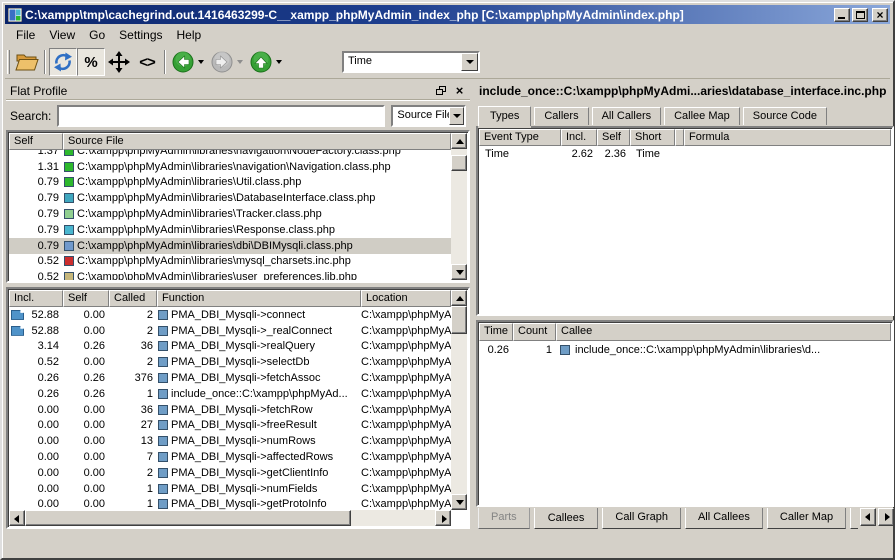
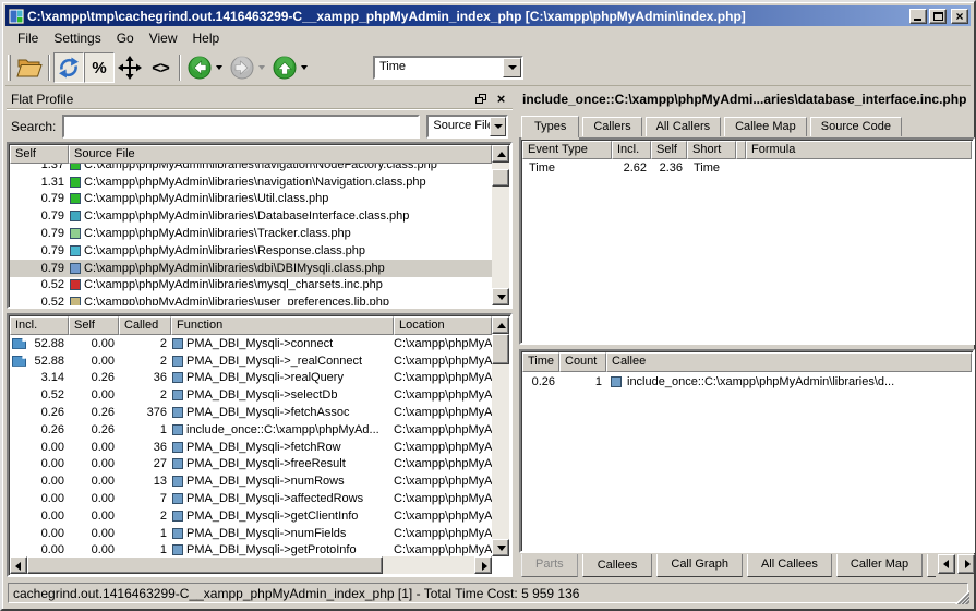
  C:\xampp\tmp\cachegrind.out.1416463299-C__xampp_phpMyAdmin_index_php [C:\xampp\phpMyAdmin\index.php]
  ×
  File
- View
+ Settings
  Go
- Settings
+ View
  Help
  %
  <>
  Time
  Flat Profile
  ×
  Search:
  Source Fil
  Self
  Source File
  1.37
  C:\xampp\phpMyAdmin\libraries\navigation\NodeFactory.class.php
  1.31
  C:\xampp\phpMyAdmin\libraries\navigation\Navigation.class.php
  0.79
  C:\xampp\phpMyAdmin\libraries\Util.class.php
  0.79
  C:\xampp\phpMyAdmin\libraries\DatabaseInterface.class.php
  0.79
  C:\xampp\phpMyAdmin\libraries\Tracker.class.php
  0.79
  C:\xampp\phpMyAdmin\libraries\Response.class.php
  0.79
  C:\xampp\phpMyAdmin\libraries\dbi\DBIMysqli.class.php
  0.52
  C:\xampp\phpMyAdmin\libraries\mysql_charsets.inc.php
  0.52
  C:\xampp\phpMyAdmin\libraries\user_preferences.lib.php
  Incl.
  Self
  Called
  Function
  Location
  52.88
  0.00
  2
  PMA_DBI_Mysqli->connect
  C:\xampp\phpMyA
  52.88
  0.00
  2
  PMA_DBI_Mysqli->_realConnect
  C:\xampp\phpMyA
  3.14
  0.26
  36
  PMA_DBI_Mysqli->realQuery
  C:\xampp\phpMyA
  0.52
  0.00
  2
  PMA_DBI_Mysqli->selectDb
  C:\xampp\phpMyA
  0.26
  0.26
  376
  PMA_DBI_Mysqli->fetchAssoc
  C:\xampp\phpMyA
  0.26
  0.26
  1
  include_once::C:\xampp\phpMyAd...
  C:\xampp\phpMyA
  0.00
  0.00
  36
  PMA_DBI_Mysqli->fetchRow
  C:\xampp\phpMyA
  0.00
  0.00
  27
  PMA_DBI_Mysqli->freeResult
  C:\xampp\phpMyA
  0.00
  0.00
  13
  PMA_DBI_Mysqli->numRows
  C:\xampp\phpMyA
  0.00
  0.00
  7
  PMA_DBI_Mysqli->affectedRows
  C:\xampp\phpMyA
  0.00
  0.00
  2
  PMA_DBI_Mysqli->getClientInfo
  C:\xampp\phpMyA
  0.00
  0.00
  1
  PMA_DBI_Mysqli->numFields
  C:\xampp\phpMyA
  0.00
  0.00
  1
  PMA_DBI_Mysqli->getProtoInfo
  C:\xampp\phpMyA
  include_once::C:\xampp\phpMyAdmi...aries\database_interface.inc.php
  Types
  Callers
  All Callers
  Callee Map
  Source Code
  Event Type
  Incl.
  Self
  Short
  Formula
  Time
  2.62
  2.36
  Time
  Time
  Count
  Callee
  0.26
  1
  include_once::C:\xampp\phpMyAdmin\libraries\d...
  Parts
  Callees
  Call Graph
  All Callees
  Caller Map
+ cachegrind.out.1416463299-C__xampp_phpMyAdmin_index_php [1] - Total Time Cost: 5 959 136
